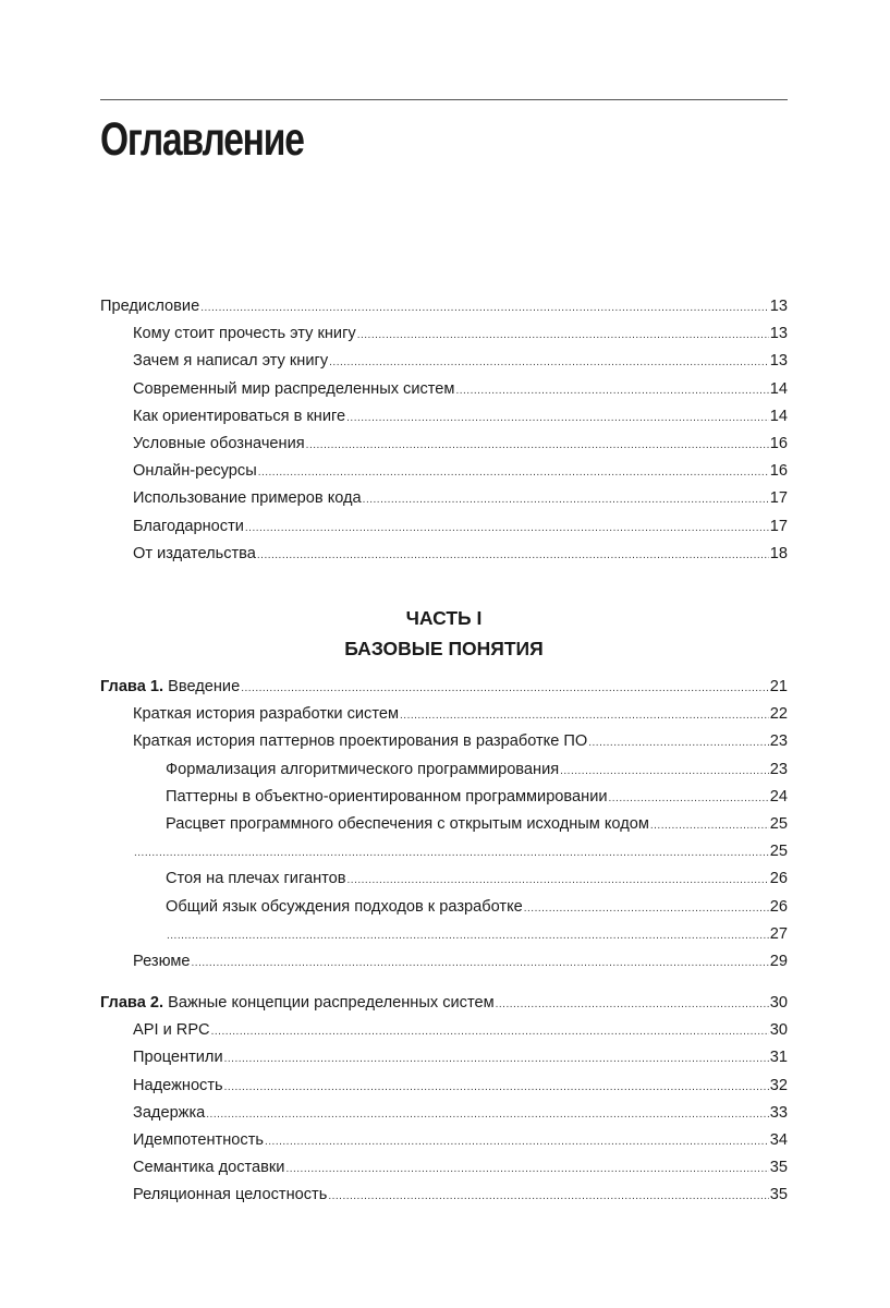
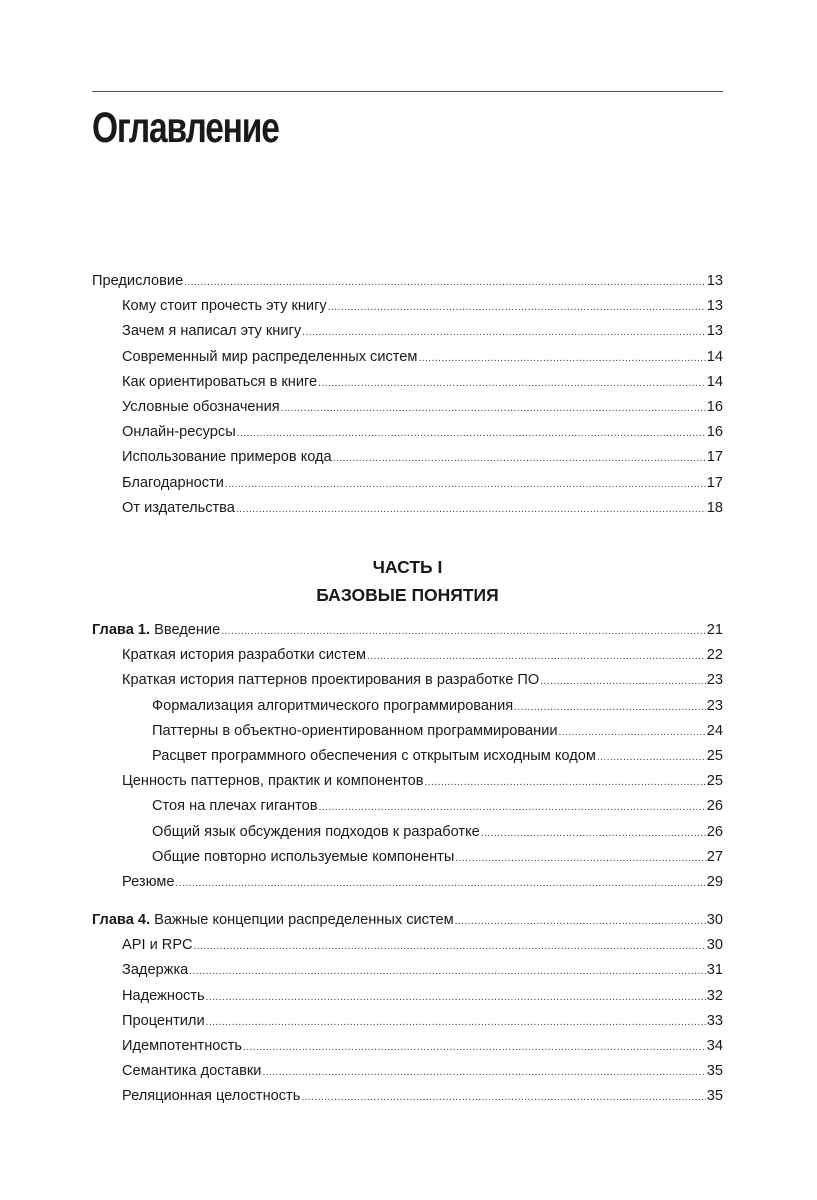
  Оглавление
  Предисловие
  13
  Кому стоит прочесть эту книгу
  13
  Зачем я написал эту книгу
  13
  Современный мир распределенных систем
  14
  Как ориентироваться в книге
  14
  Условные обозначения
  16
  Онлайн-ресурсы
  16
  Использование примеров кода
  17
  Благодарности
  17
  От издательства
  18
  ЧАСТЬ I
  БАЗОВЫЕ ПОНЯТИЯ
  Глава 1. Введение
  21
  Краткая история разработки систем
  22
  Краткая история паттернов проектирования в разработке ПО
  23
  Формализация алгоритмического программирования
  23
  Паттерны в объектно-ориентированном программировании
  24
  Расцвет программного обеспечения с открытым исходным кодом
  25
+ Ценность паттернов, практик и компонентов
  25
  Стоя на плечах гигантов
  26
  Общий язык обсуждения подходов к разработке
  26
+ Общие повторно используемые компоненты
  27
  Резюме
  29
- Глава 2. Важные концепции распределенных систем
+ Глава 4. Важные концепции распределенных систем
  30
  API и RPC
  30
- Процентили
+ Задержка
  31
  Надежность
  32
- Задержка
+ Процентили
  33
  Идемпотентность
  34
  Семантика доставки
  35
  Реляционная целостность
  35
